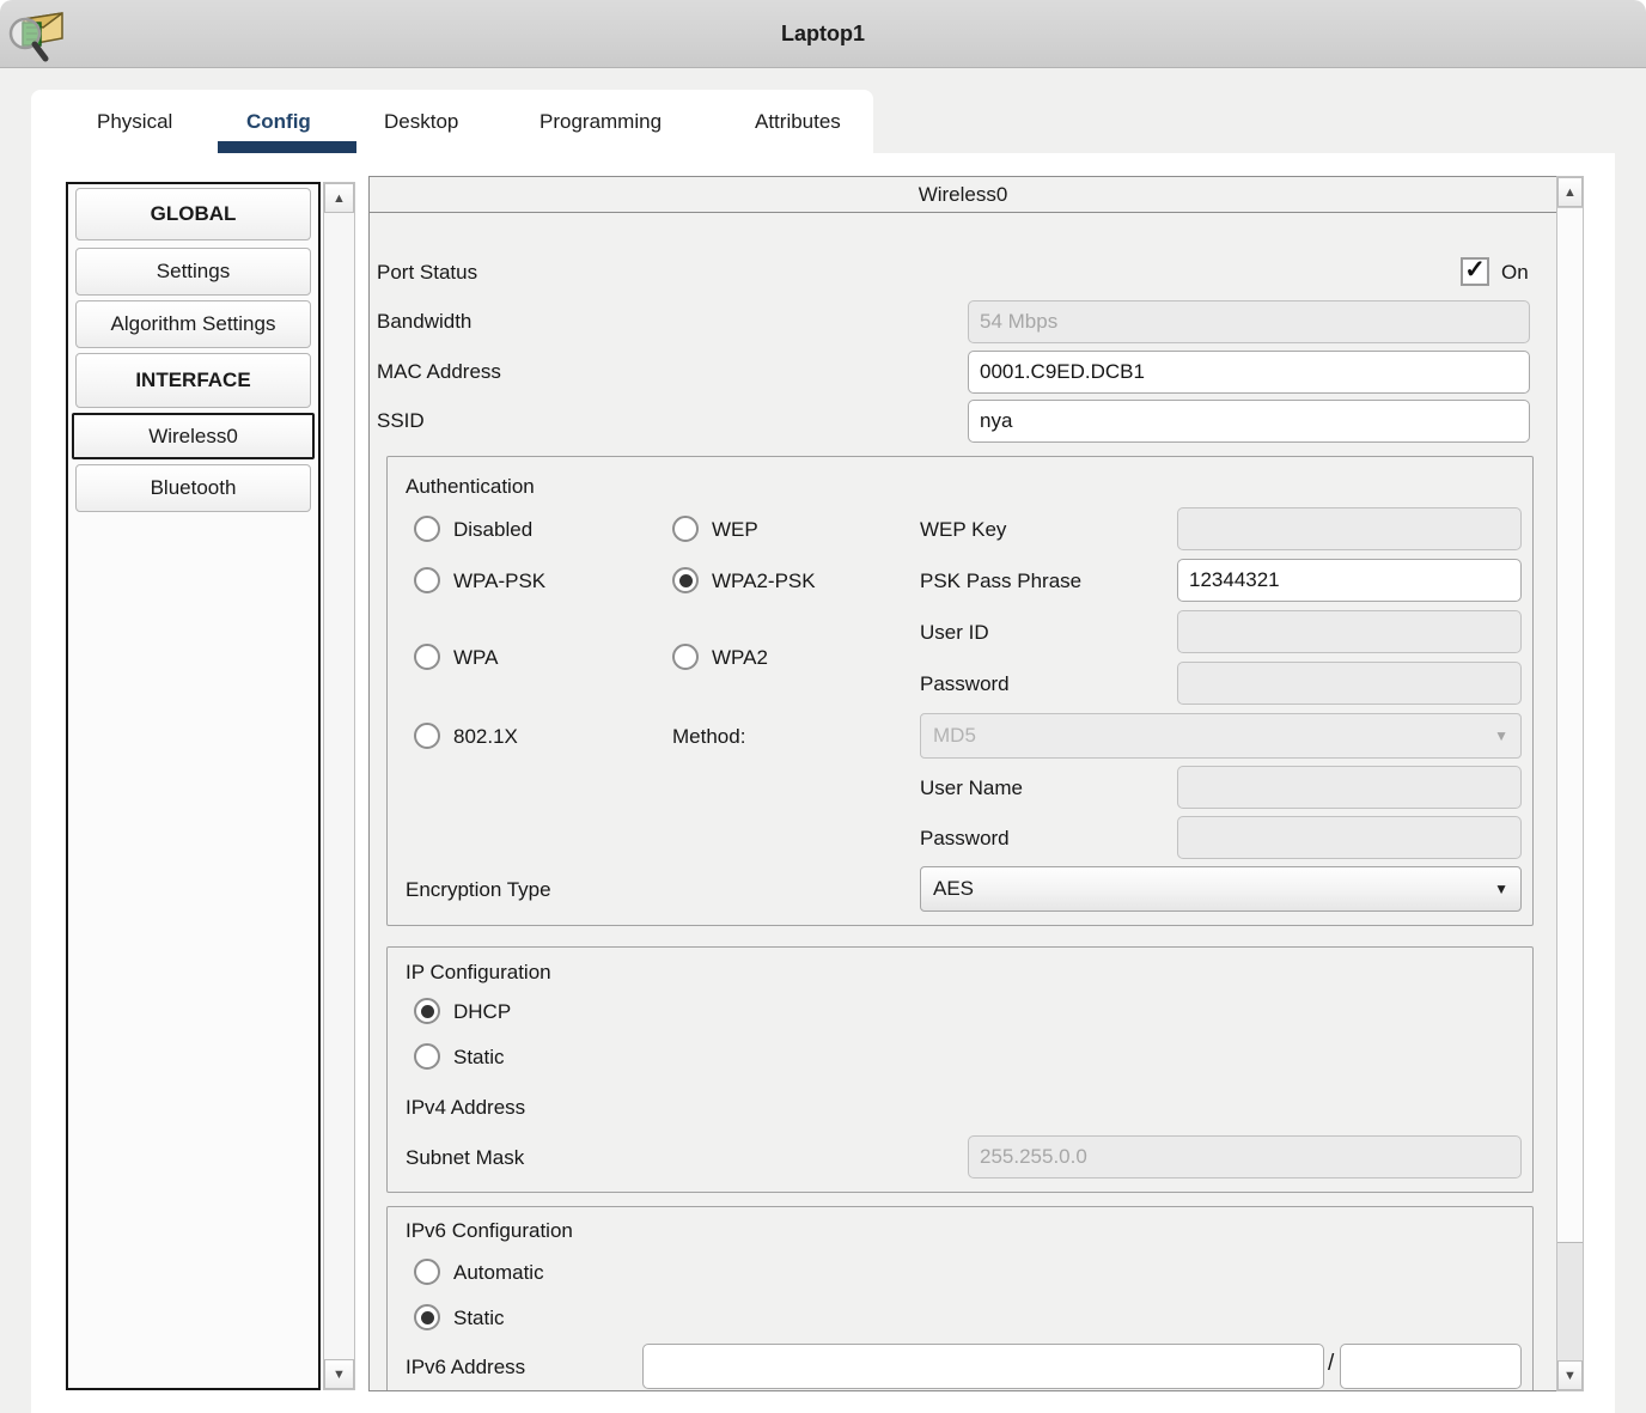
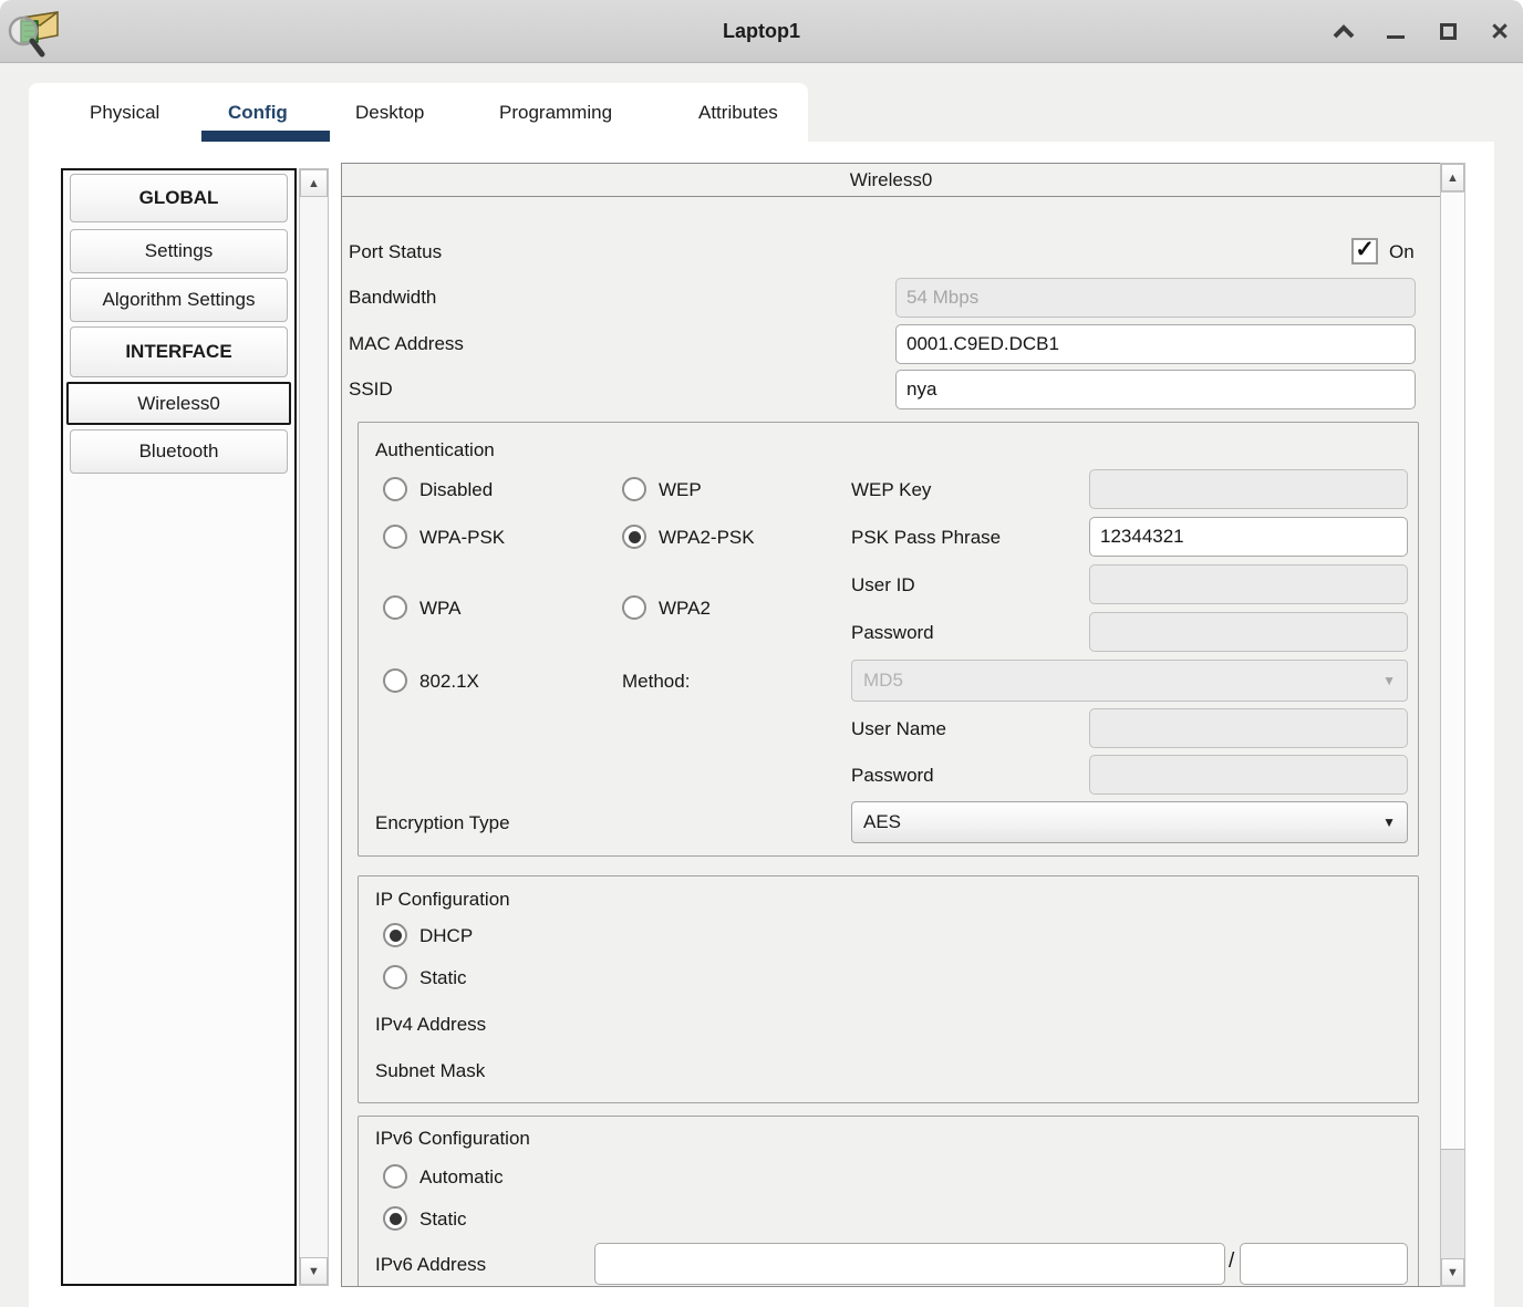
  Laptop1
+ ×
  Physical
  Config
  Desktop
  Programming
  Attributes
  GLOBAL
  Settings
  Algorithm Settings
  INTERFACE
  Wireless0
  Bluetooth
  ▲
  ▼
  Wireless0
  Port Status
  ✓
  On
  Bandwidth
  54 Mbps
  MAC Address
  0001.C9ED.DCB1
  SSID
  nya
  Authentication
  Disabled
  WEP
  WEP Key
  WPA-PSK
  WPA2-PSK
  PSK Pass Phrase
  12344321
  User ID
  WPA
  WPA2
  Password
  802.1X
  Method:
  MD5
  ▼
  User Name
  Password
  Encryption Type
  AES
  ▼
  IP Configuration
  DHCP
  Static
  IPv4 Address
  Subnet Mask
- 255.255.0.0
  IPv6 Configuration
  Automatic
  Static
  IPv6 Address
  /
  ▲
  ▼
